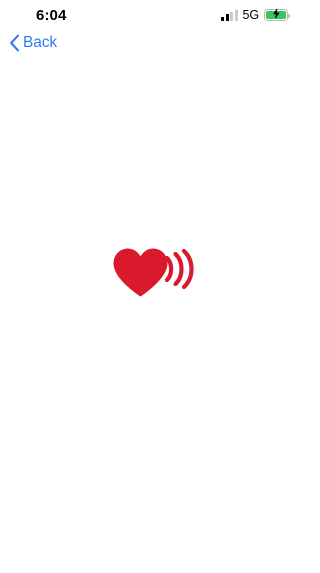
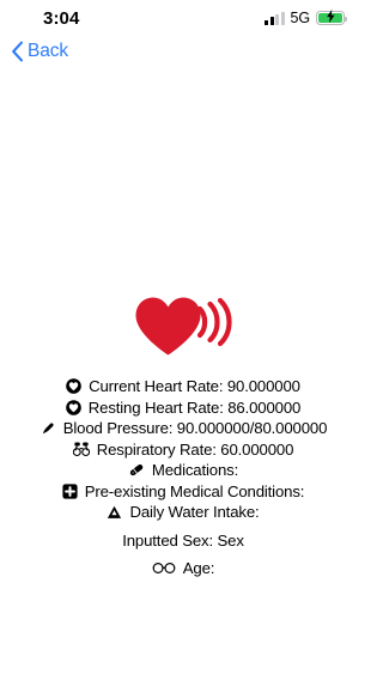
- 6:04
+ 3:04
  5G
  Back
+ Current Heart Rate: 90.000000
+ Resting Heart Rate: 86.000000
+ Blood Pressure: 90.000000/80.000000
+ Respiratory Rate: 60.000000
+ Medications:
+ Pre-existing Medical Conditions:
+ Daily Water Intake:
+ Inputted Sex: Sex
+ Age:
